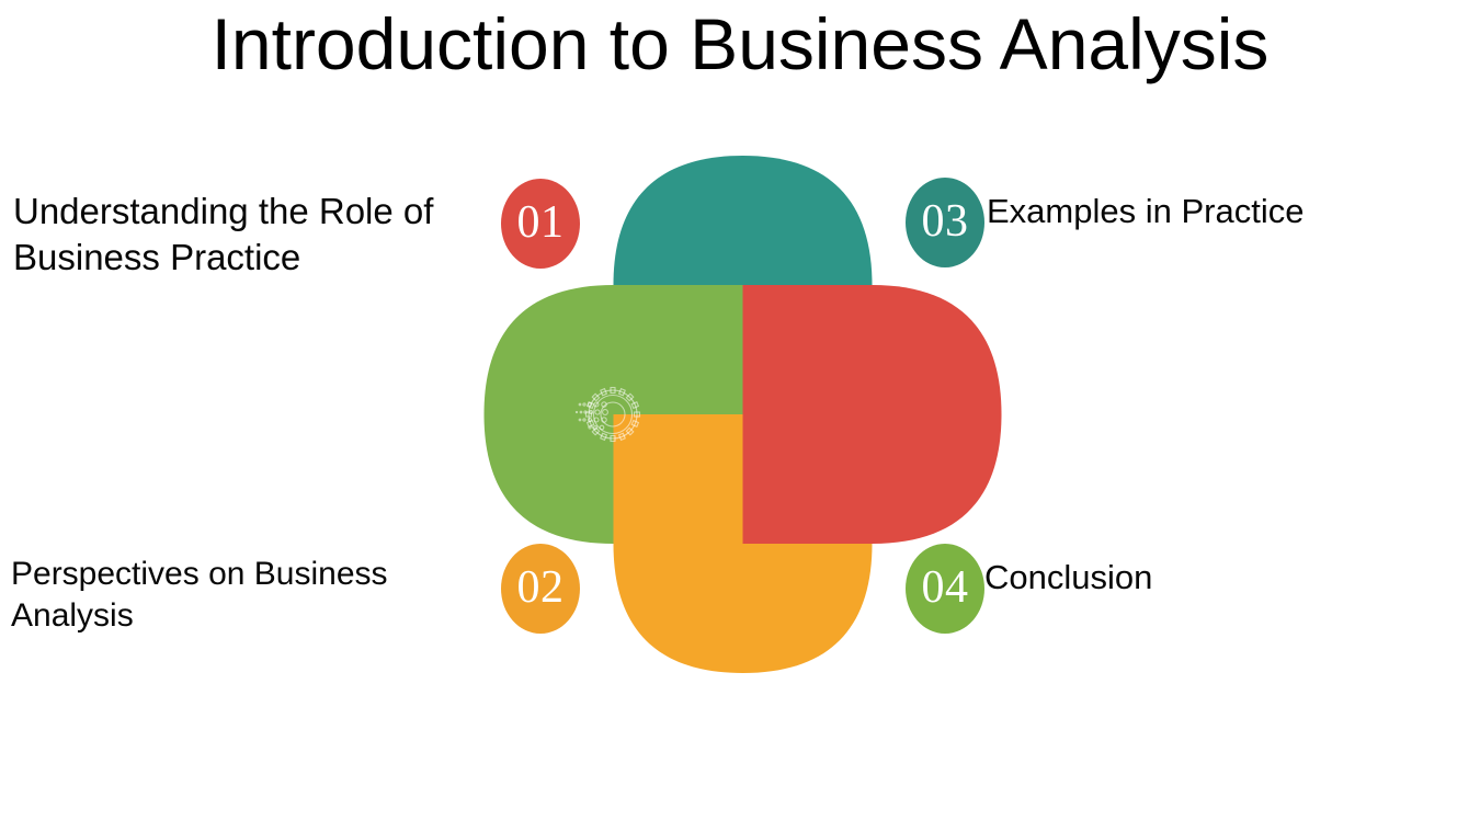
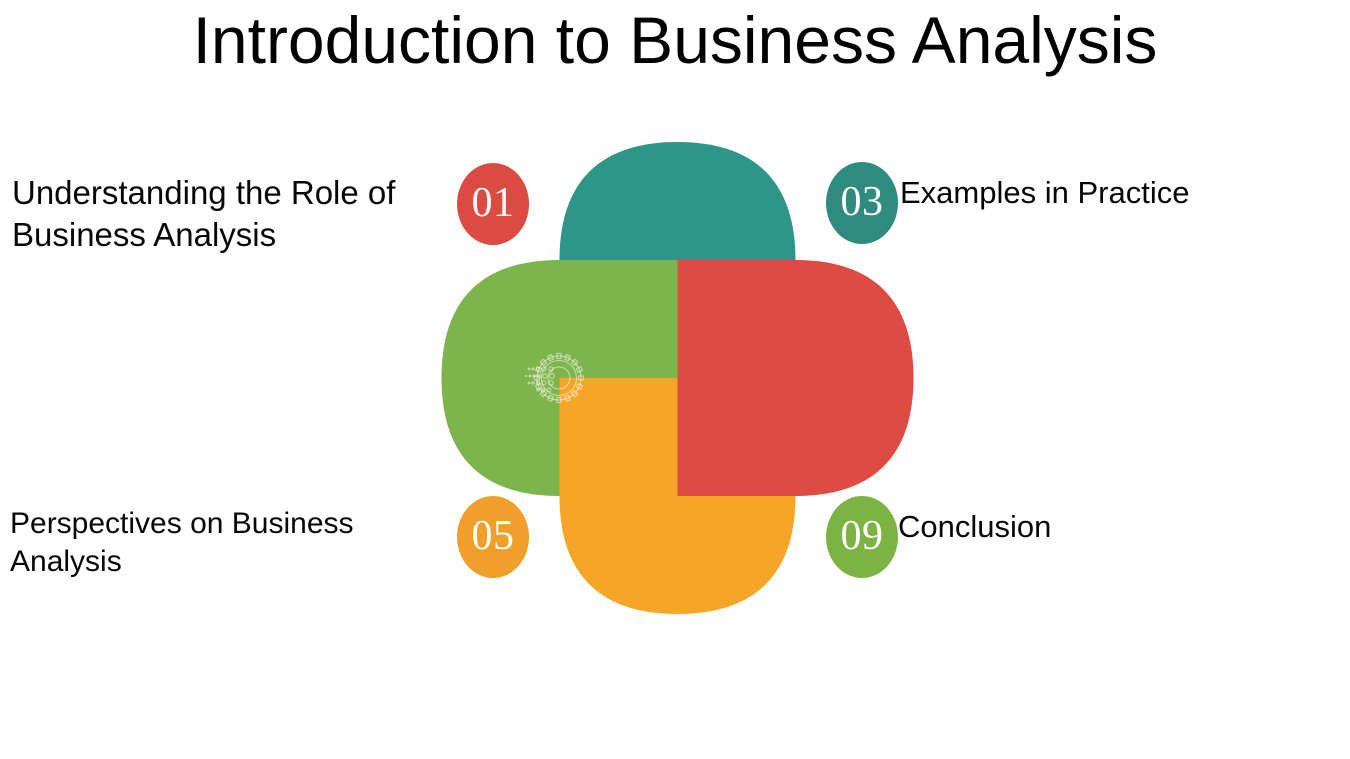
  Introduction to Business Analysis
  01
- 02
+ 05
  03
- 04
+ 09
- Understanding the Role of Business Practice
+ Understanding the Role of Business Analysis
  Perspectives on Business Analysis
  Examples in Practice
  Conclusion
